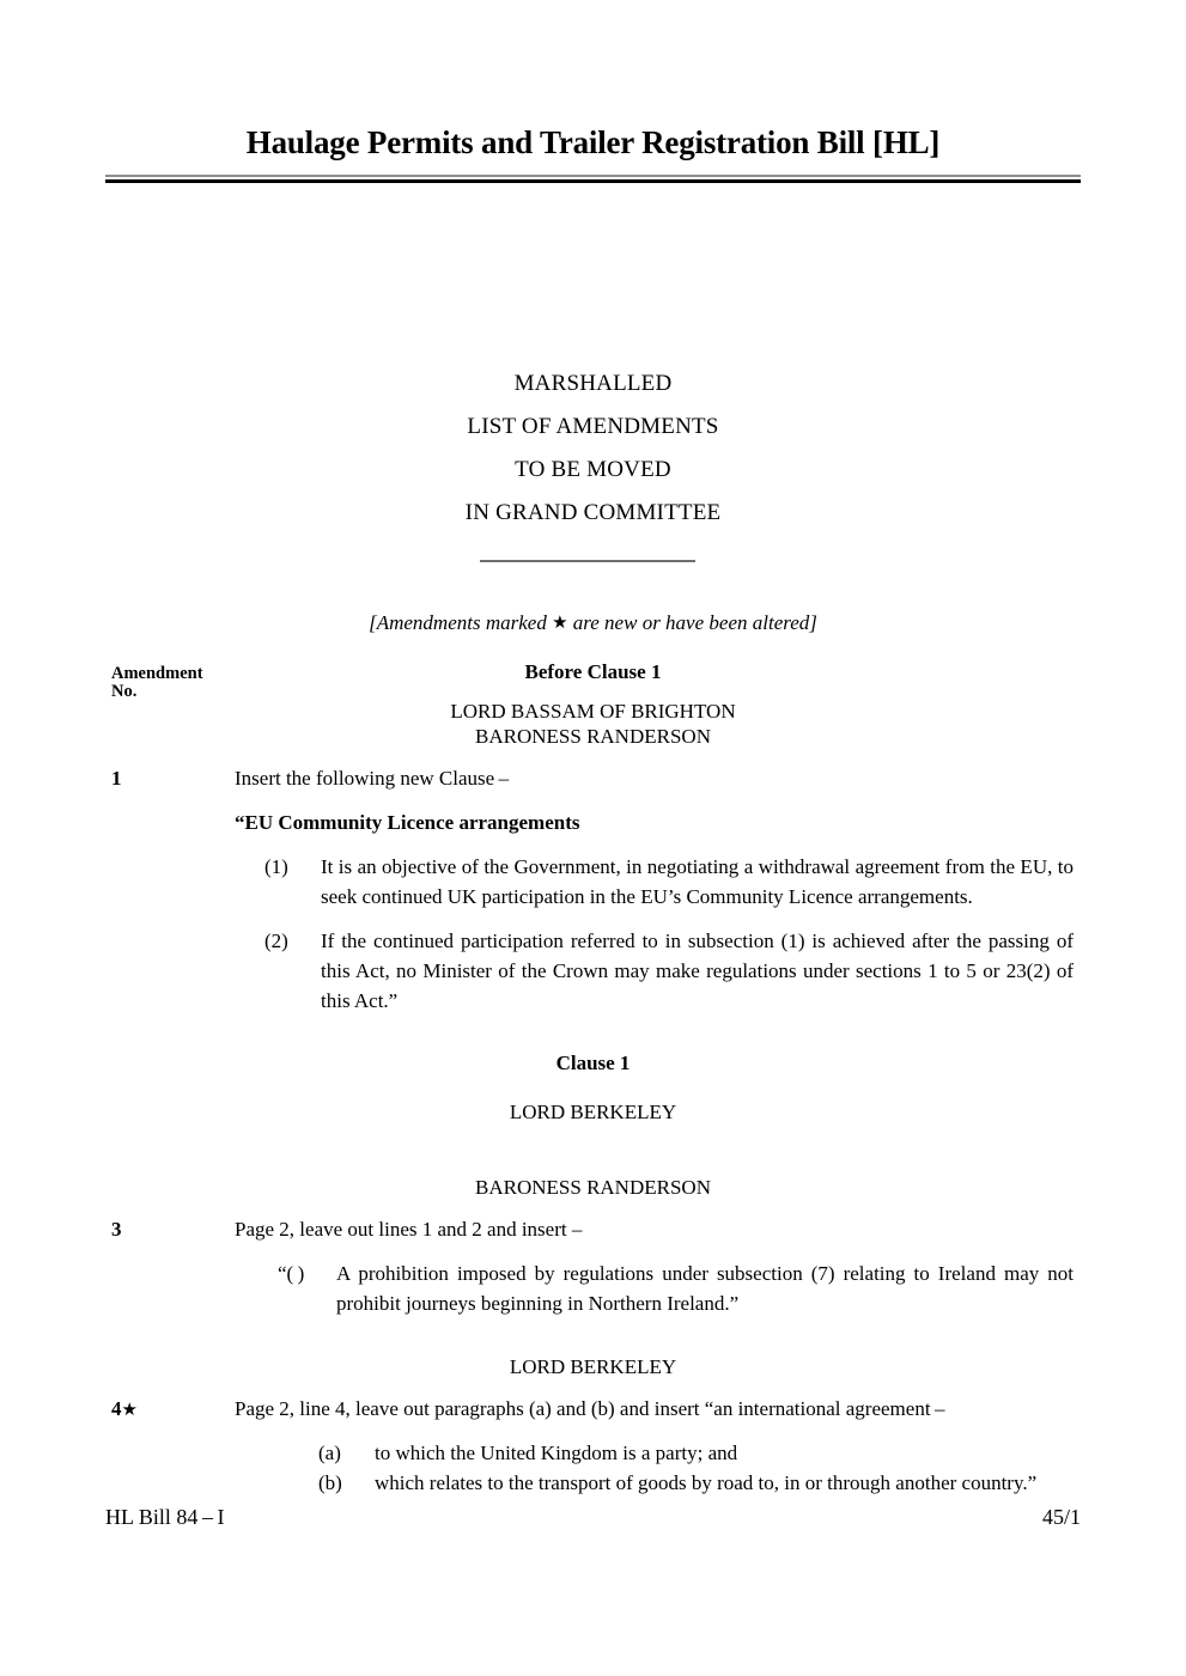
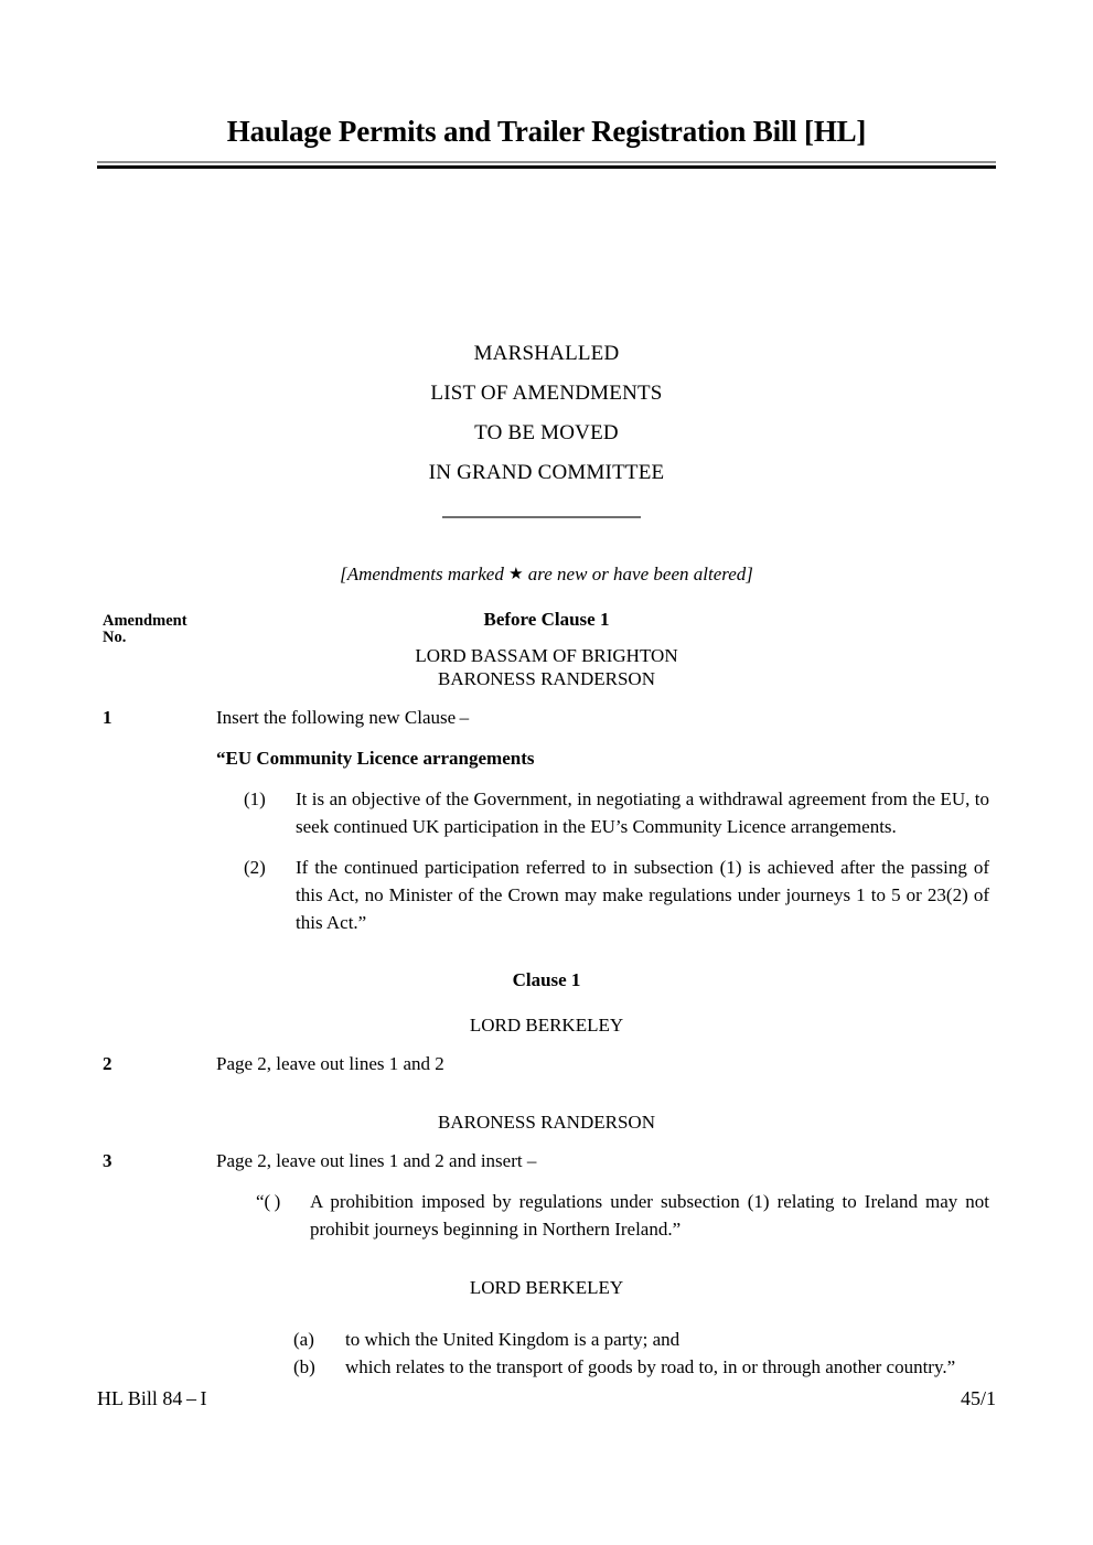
  Haulage Permits and Trailer Registration Bill [HL]
  MARSHALLED
  LIST OF AMENDMENTS
  TO BE MOVED
  IN GRAND COMMITTEE
  [Amendments marked ★ are new or have been altered]
  Amendment
  No.
  Before Clause 1
  LORD BASSAM OF BRIGHTON
  BARONESS RANDERSON
  1
  Insert the following new Clause –
  “EU Community Licence arrangements
  (1)
  It is an objective of the Government, in negotiating a withdrawal agreement from the EU, to seek continued UK participation in the EU’s Community Licence arrangements.
  (2)
- If the continued participation referred to in subsection (1) is achieved after the passing of this Act, no Minister of the Crown may make regulations under sections 1 to 5 or 23(2) of this Act.”
+ If the continued participation referred to in subsection (1) is achieved after the passing of this Act, no Minister of the Crown may make regulations under journeys 1 to 5 or 23(2) of this Act.”
  Clause 1
  LORD BERKELEY
+ 2
+ Page 2, leave out lines 1 and 2
  BARONESS RANDERSON
  3
  Page 2, leave out lines 1 and 2 and insert –
  “( )
- A prohibition imposed by regulations under subsection (7) relating to Ireland may not prohibit journeys beginning in Northern Ireland.”
+ A prohibition imposed by regulations under subsection (1) relating to Ireland may not prohibit journeys beginning in Northern Ireland.”
  LORD BERKELEY
- 4★
- Page 2, line 4, leave out paragraphs (a) and (b) and insert “an international agreement –
  (a)
  to which the United Kingdom is a party; and
  (b)
  which relates to the transport of goods by road to, in or through another country.”
  HL Bill 84 – I
  45/1
